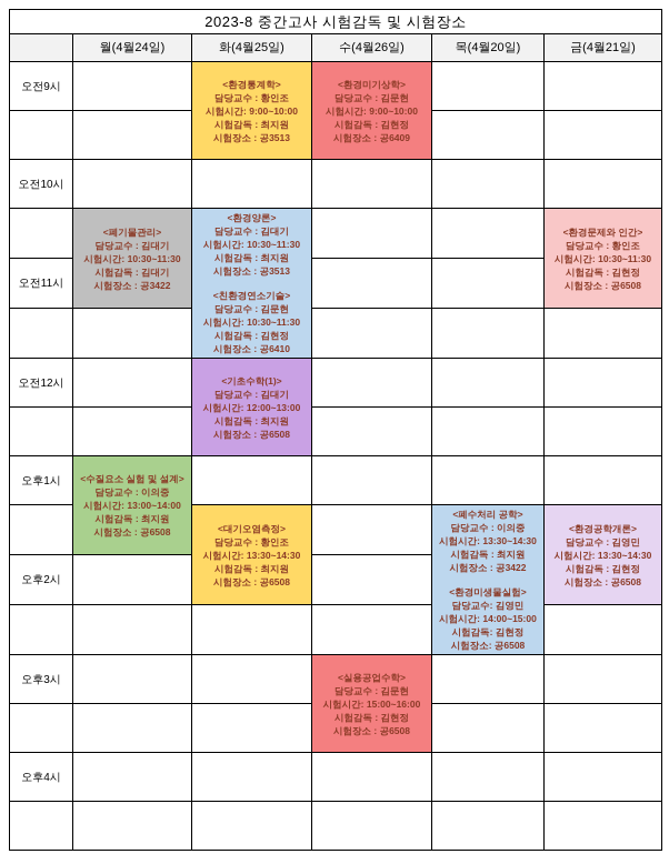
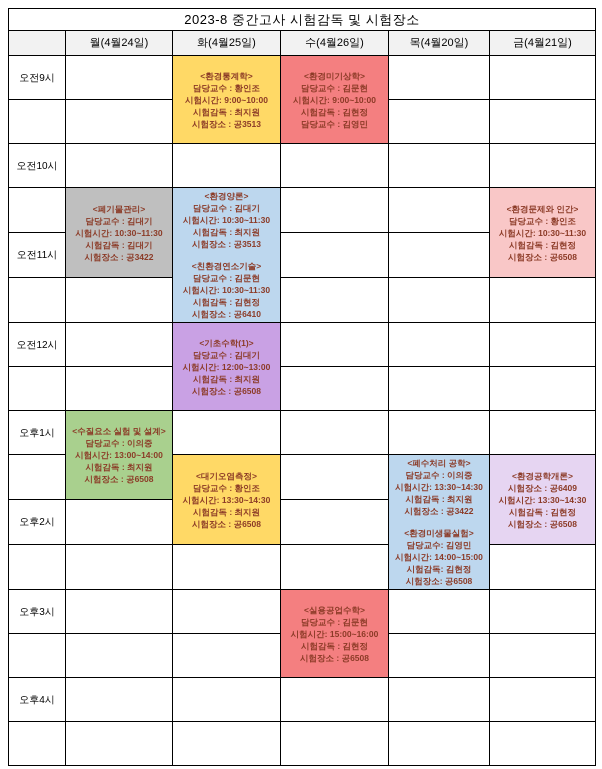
  2023-8 중간고사 시험감독 및 시험장소
  	월(4월24일)	화(4월25일)	수(4월26일)	목(4월20일)	금(4월21일)
- 오전9시		<환경통계학>담당교수 : 황인조시험시간: 9:00~10:00시험감독 : 최지원시험장소 : 공3513	<환경미기상학>담당교수 : 김문현시험시간: 9:00~10:00시험감독 : 김현정시험장소 : 공6409
+ 오전9시		<환경통계학>담당교수 : 황인조시험시간: 9:00~10:00시험감독 : 최지원시험장소 : 공3513	<환경미기상학>담당교수 : 김문현시험시간: 9:00~10:00시험감독 : 김현정담당교수 : 김영민
  오전10시
  	<폐기물관리>담당교수 : 김대기시험시간: 10:30~11:30시험감독 : 김대기시험장소 : 공3422	<환경양론>담당교수 : 김대기시험시간: 10:30~11:30시험감독 : 최지원시험장소 : 공3513<친환경연소기술>담당교수 : 김문현시험시간: 10:30~11:30시험감독 : 김현정시험장소 : 공6410			<환경문제와 인간>담당교수 : 황인조시험시간: 10:30~11:30시험감독 : 김현정시험장소 : 공6508
  오전11시
  오전12시		<기초수학(1)>담당교수 : 김대기시험시간: 12:00~13:00시험감독 : 최지원시험장소 : 공6508
  오후1시	<수질요소 실험 및 설계>담당교수 : 이의중시험시간: 13:00~14:00시험감독 : 최지원시험장소 : 공6508
- 	<대기오염측정>담당교수 : 황인조시험시간: 13:30~14:30시험감독 : 최지원시험장소 : 공6508		<폐수처리 공학>담당교수 : 이의중시험시간: 13:30~14:30시험감독 : 최지원시험장소 : 공3422<환경미생물실험>담당교수: 김영민시험시간: 14:00~15:00시험감독: 김현정시험장소: 공6508	<환경공학개론>담당교수 : 김영민시험시간: 13:30~14:30시험감독 : 김현정시험장소 : 공6508
+ 	<대기오염측정>담당교수 : 황인조시험시간: 13:30~14:30시험감독 : 최지원시험장소 : 공6508		<폐수처리 공학>담당교수 : 이의중시험시간: 13:30~14:30시험감독 : 최지원시험장소 : 공3422<환경미생물실험>담당교수: 김영민시험시간: 14:00~15:00시험감독: 김현정시험장소: 공6508	<환경공학개론>시험장소 : 공6409시험시간: 13:30~14:30시험감독 : 김현정시험장소 : 공6508
  오후2시
  오후3시			<실용공업수학>담당교수 : 김문현시험시간: 15:00~16:00시험감독 : 김현정시험장소 : 공6508
  오후4시
